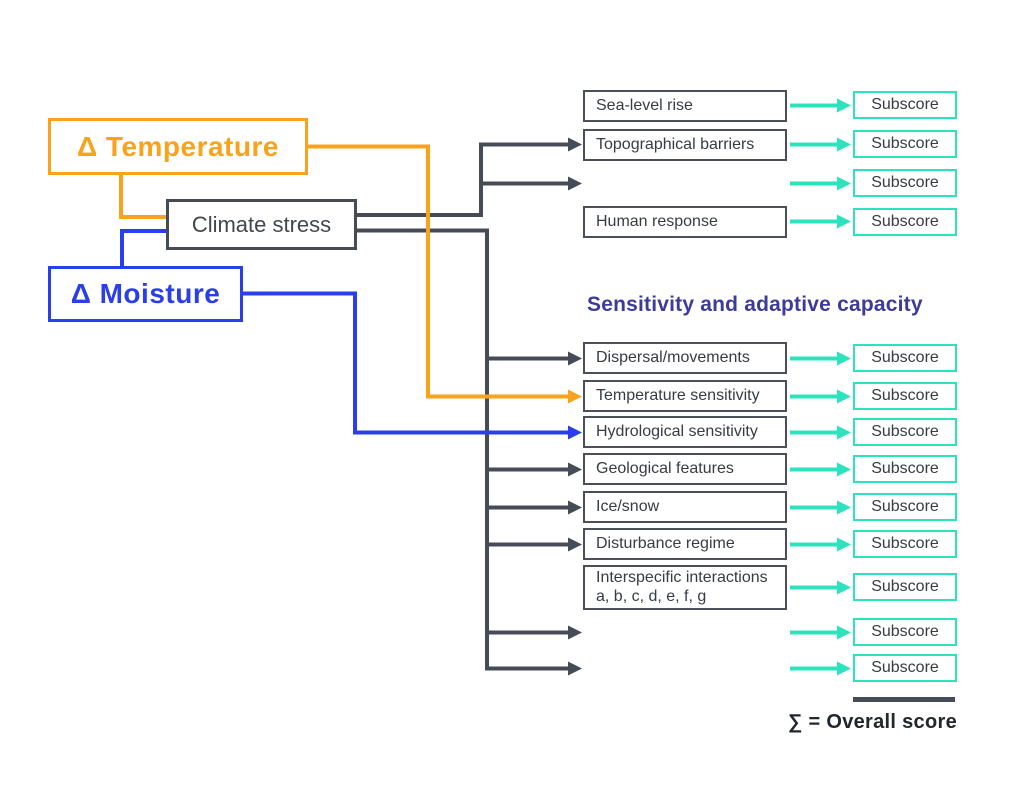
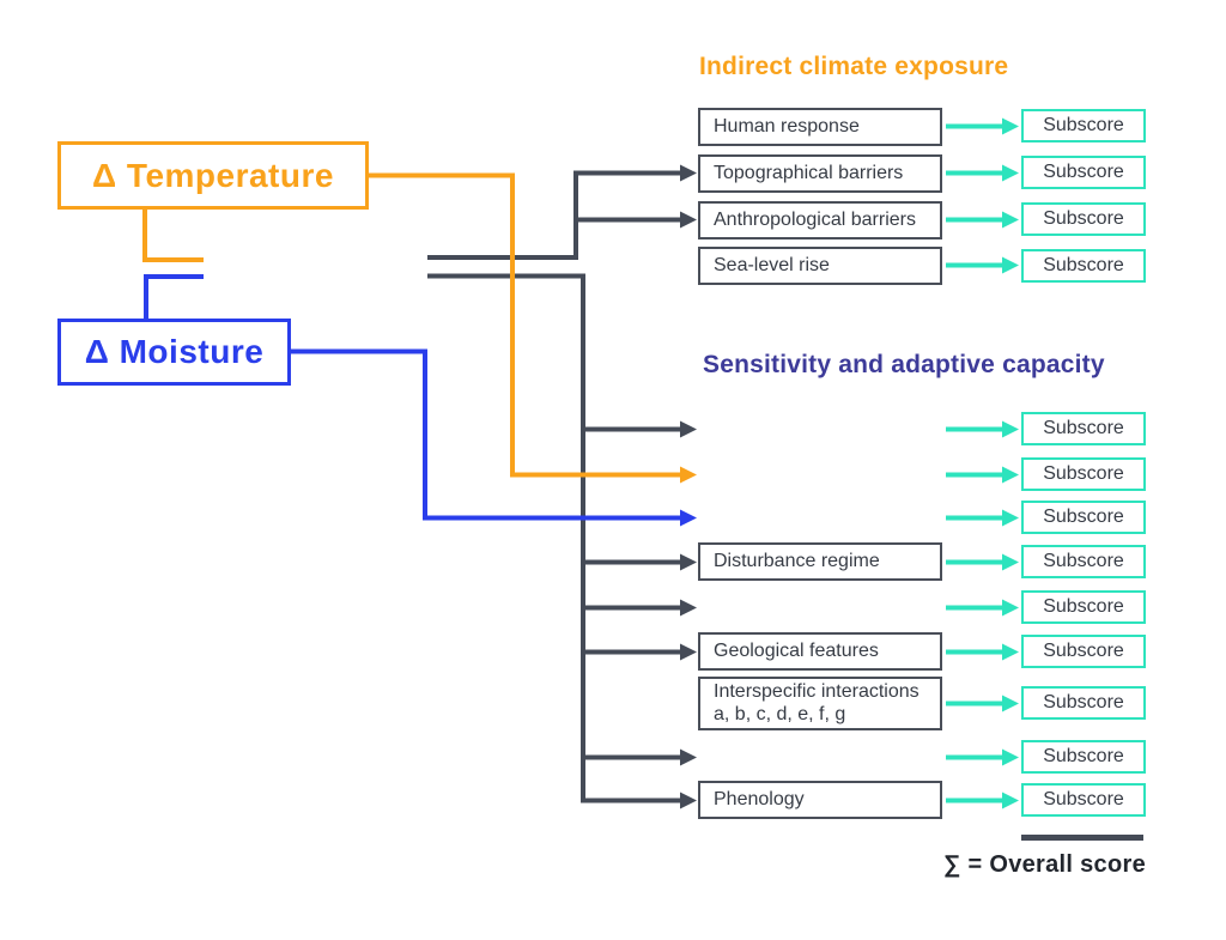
  Δ Temperature
- Climate stress
  Δ Moisture
+ Indirect climate exposure
- Sea-level rise
+ Human response
  Topographical barriers
+ Anthropological barriers
- Human response
+ Sea-level rise
  Subscore
  Subscore
  Subscore
  Subscore
  Sensitivity and adaptive capacity
- Dispersal/movements
- Temperature sensitivity
- Hydrological sensitivity
- Geological features
+ Disturbance regime
- Ice/snow
- Disturbance regime
+ Geological features
  Interspecific interactions
  a, b, c, d, e, f, g
+ Phenology
  Subscore
  Subscore
  Subscore
  Subscore
  Subscore
  Subscore
  Subscore
  Subscore
  Subscore
  ∑ = Overall score
